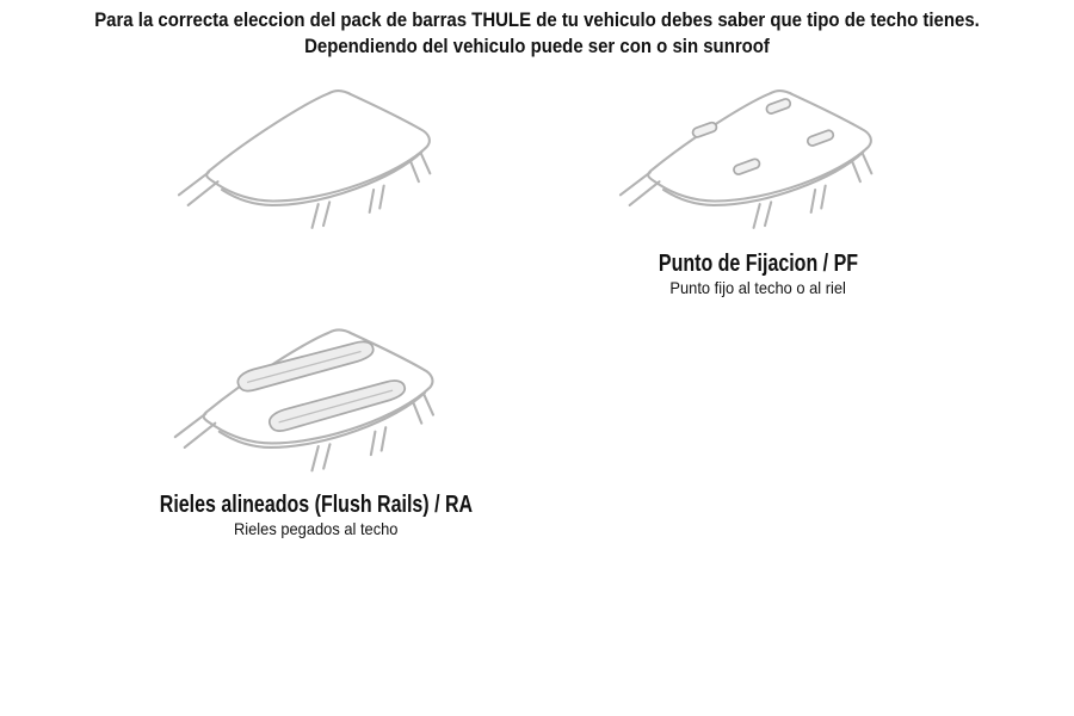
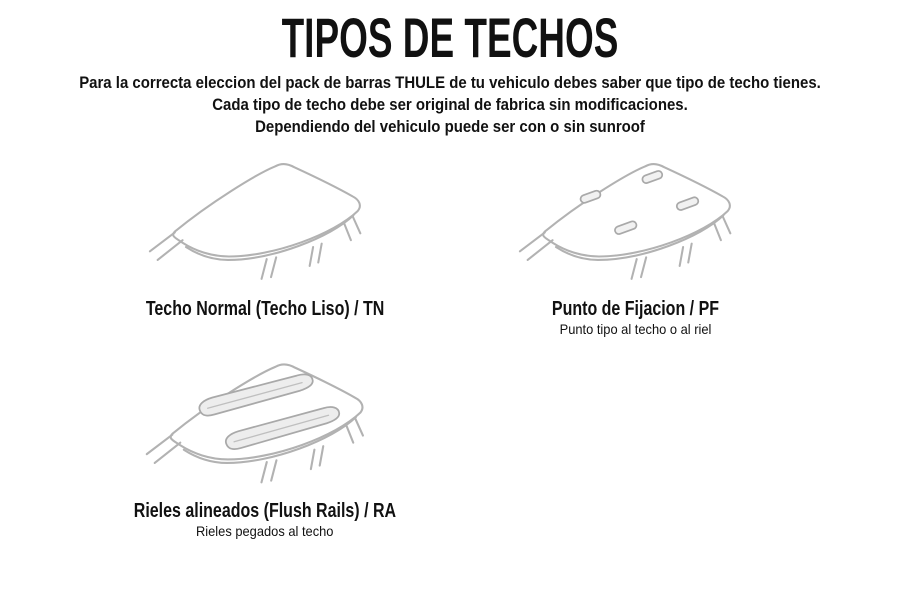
+ TIPOS DE TECHOS
  Para la correcta eleccion del pack de barras THULE de tu vehiculo debes saber que tipo de techo tienes.
+ Cada tipo de techo debe ser original de fabrica sin modificaciones.
  Dependiendo del vehiculo puede ser con o sin sunroof
+ Techo Normal (Techo Liso) / TN
  Punto de Fijacion / PF
- Punto fijo al techo o al riel
+ Punto tipo al techo o al riel
  Rieles alineados (Flush Rails) / RA
  Rieles pegados al techo
